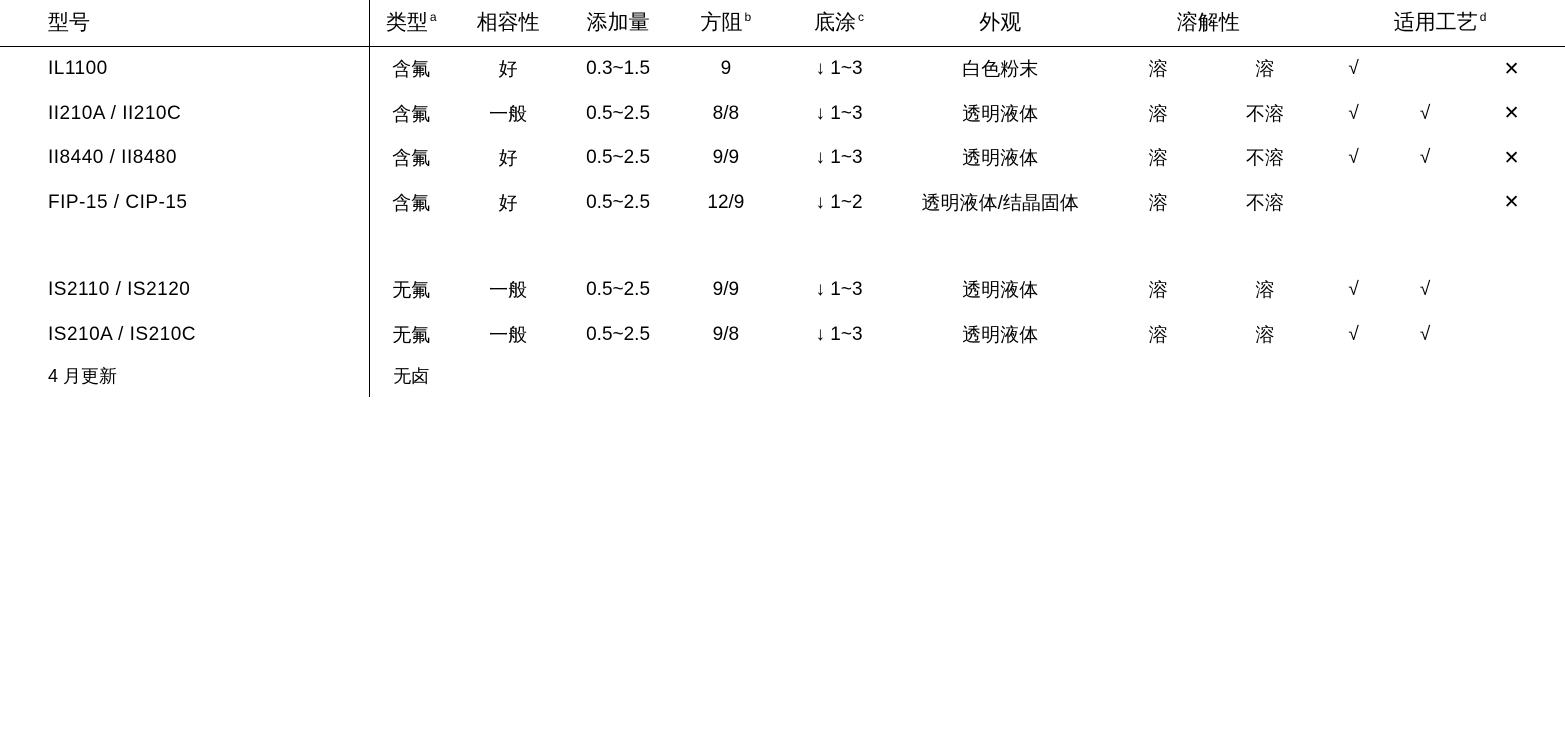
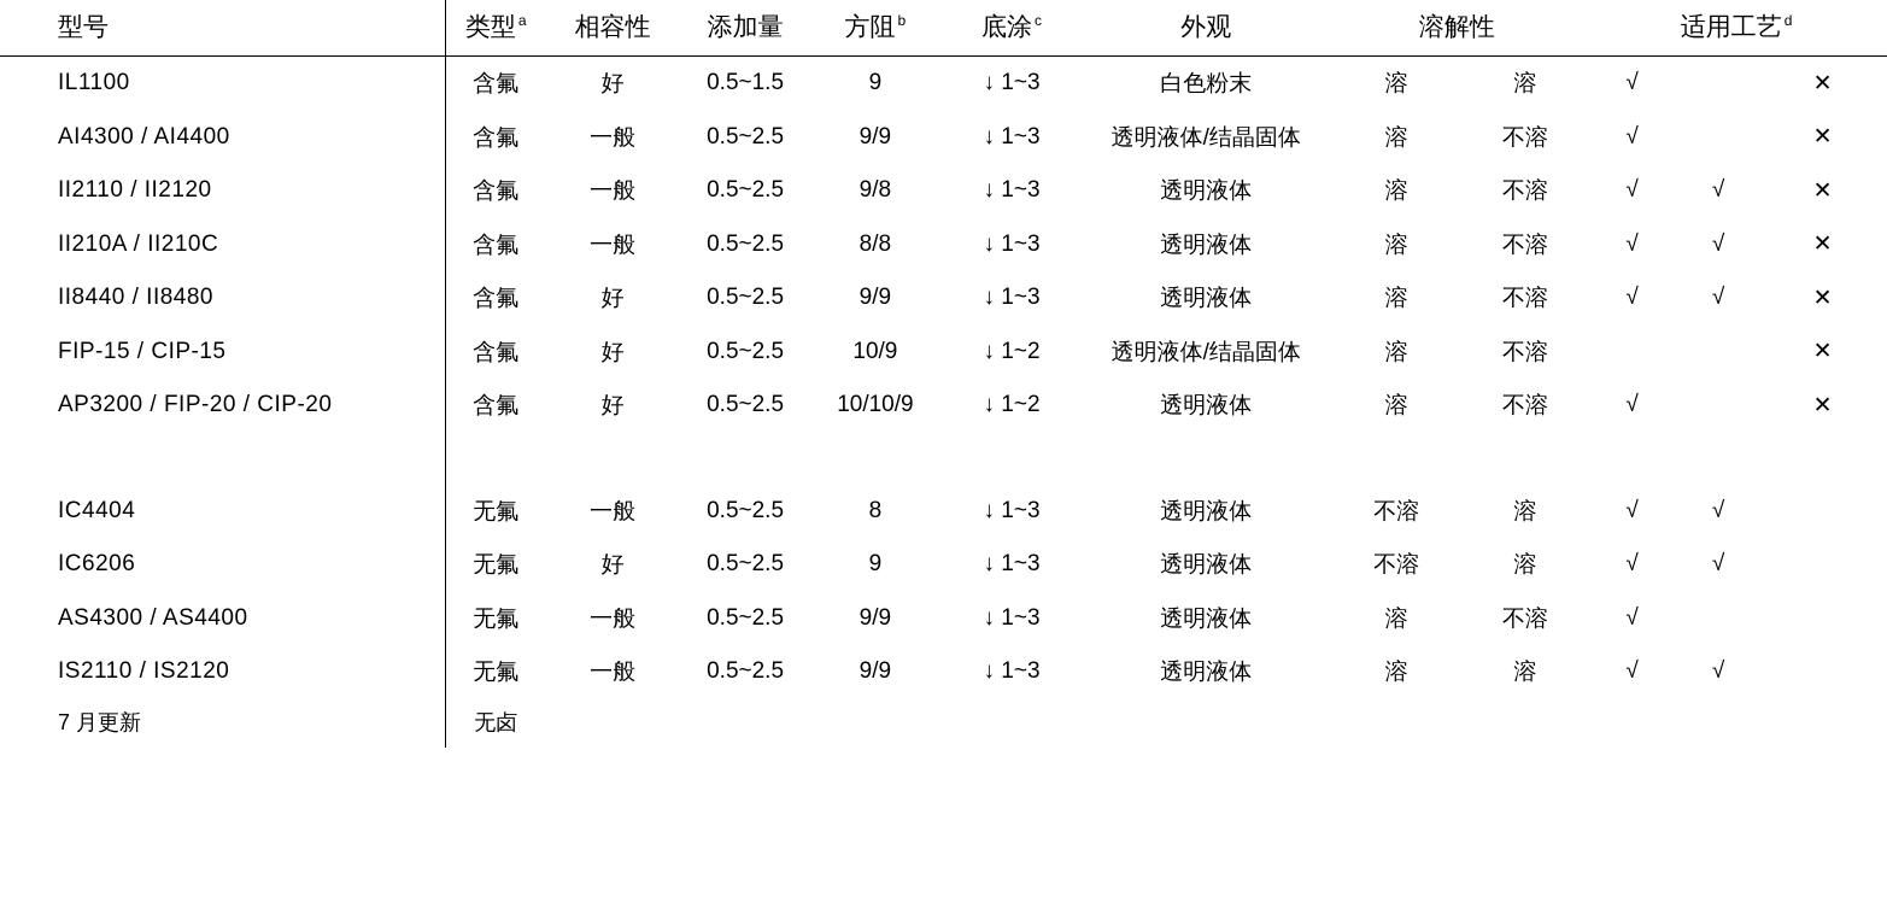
  型号	类型 a	相容性	添加量	方阻 b	底涂 c	外观	溶解性	适用工艺 d
- IL1100	含氟	好	0.3~1.5	9	↓ 1~3	白色粉末	溶	溶	√		✕
+ IL1100	含氟	好	0.5~1.5	9	↓ 1~3	白色粉末	溶	溶	√		✕
+ AI4300 / AI4400	含氟	一般	0.5~2.5	9/9	↓ 1~3	透明液体/结晶固体	溶	不溶	√		✕
+ II2110 / II2120	含氟	一般	0.5~2.5	9/8	↓ 1~3	透明液体	溶	不溶	√	√	✕
  II210A / II210C	含氟	一般	0.5~2.5	8/8	↓ 1~3	透明液体	溶	不溶	√	√	✕
  II8440 / II8480	含氟	好	0.5~2.5	9/9	↓ 1~3	透明液体	溶	不溶	√	√	✕
- FIP-15 / CIP-15	含氟	好	0.5~2.5	12/9	↓ 1~2	透明液体/结晶固体	溶	不溶			✕
+ FIP-15 / CIP-15	含氟	好	0.5~2.5	10/9	↓ 1~2	透明液体/结晶固体	溶	不溶			✕
+ AP3200 / FIP-20 / CIP-20	含氟	好	0.5~2.5	10/10/9	↓ 1~2	透明液体	溶	不溶	√		✕
+ IC4404	无氟	一般	0.5~2.5	8	↓ 1~3	透明液体	不溶	溶	√	√
+ IC6206	无氟	好	0.5~2.5	9	↓ 1~3	透明液体	不溶	溶	√	√
+ AS4300 / AS4400	无氟	一般	0.5~2.5	9/9	↓ 1~3	透明液体	溶	不溶	√
  IS2110 / IS2120	无氟	一般	0.5~2.5	9/9	↓ 1~3	透明液体	溶	溶	√	√
- IS210A / IS210C	无氟	一般	0.5~2.5	9/8	↓ 1~3	透明液体	溶	溶	√	√
- 4 月更新	无卤
+ 7 月更新	无卤
